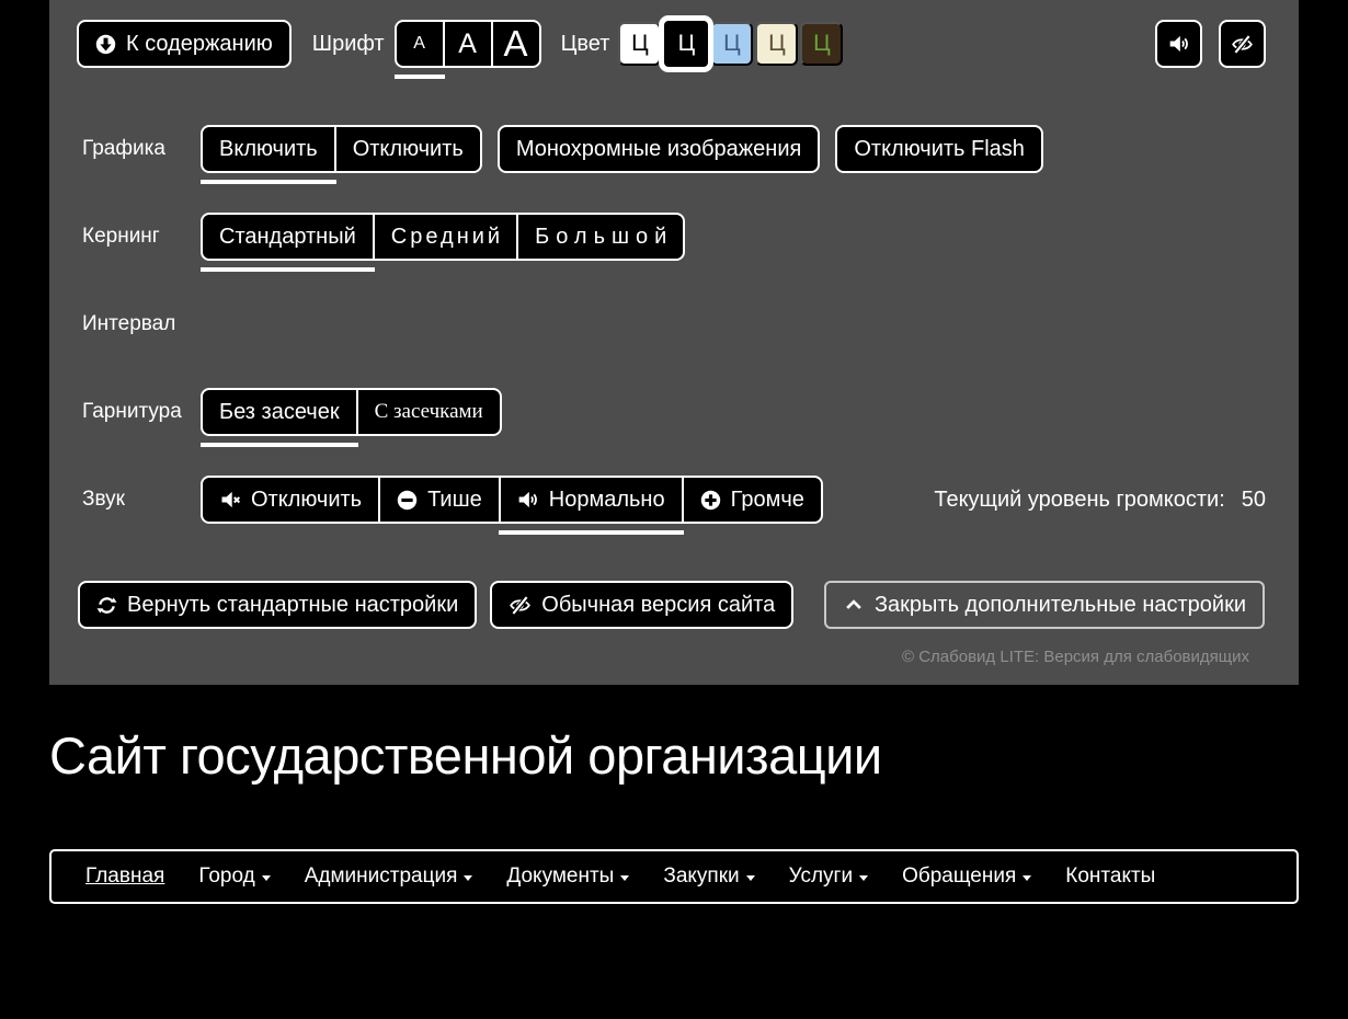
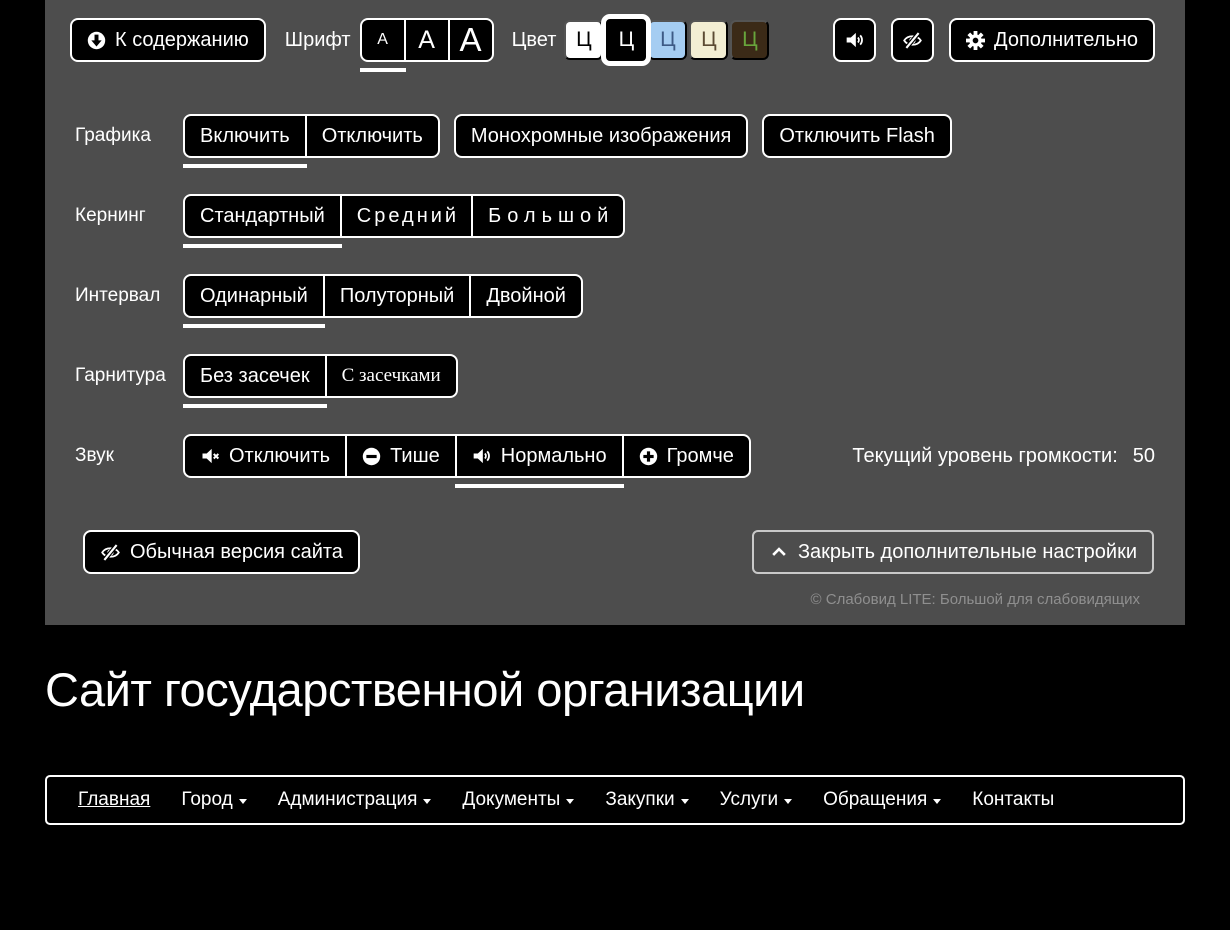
  К содержанию
  Шрифт
  А
  А
  А
  Цвет
  Ц
  Ц
  Ц
  Ц
  Ц
+ Дополнительно
  Графика
  Включить
  Отключить
  Монохромные изображения
  Отключить Flash
  Кернинг
  Стандартный
  Средний
  Большой
  Интервал
+ Одинарный
+ Полуторный
+ Двойной
  Гарнитура
  Без засечек
  С засечками
  Звук
  Отключить
  Тише
  Нормально
  Громче
  Текущий уровень громкости:
  50
- Вернуть стандартные настройки
  Обычная версия сайта
  Закрыть дополнительные настройки
- © Слабовид LITE: Версия для слабовидящих
+ © Слабовид LITE: Большой для слабовидящих
  Сайт государственной организации
  Главная
  Город
  Администрация
  Документы
  Закупки
  Услуги
  Обращения
  Контакты
